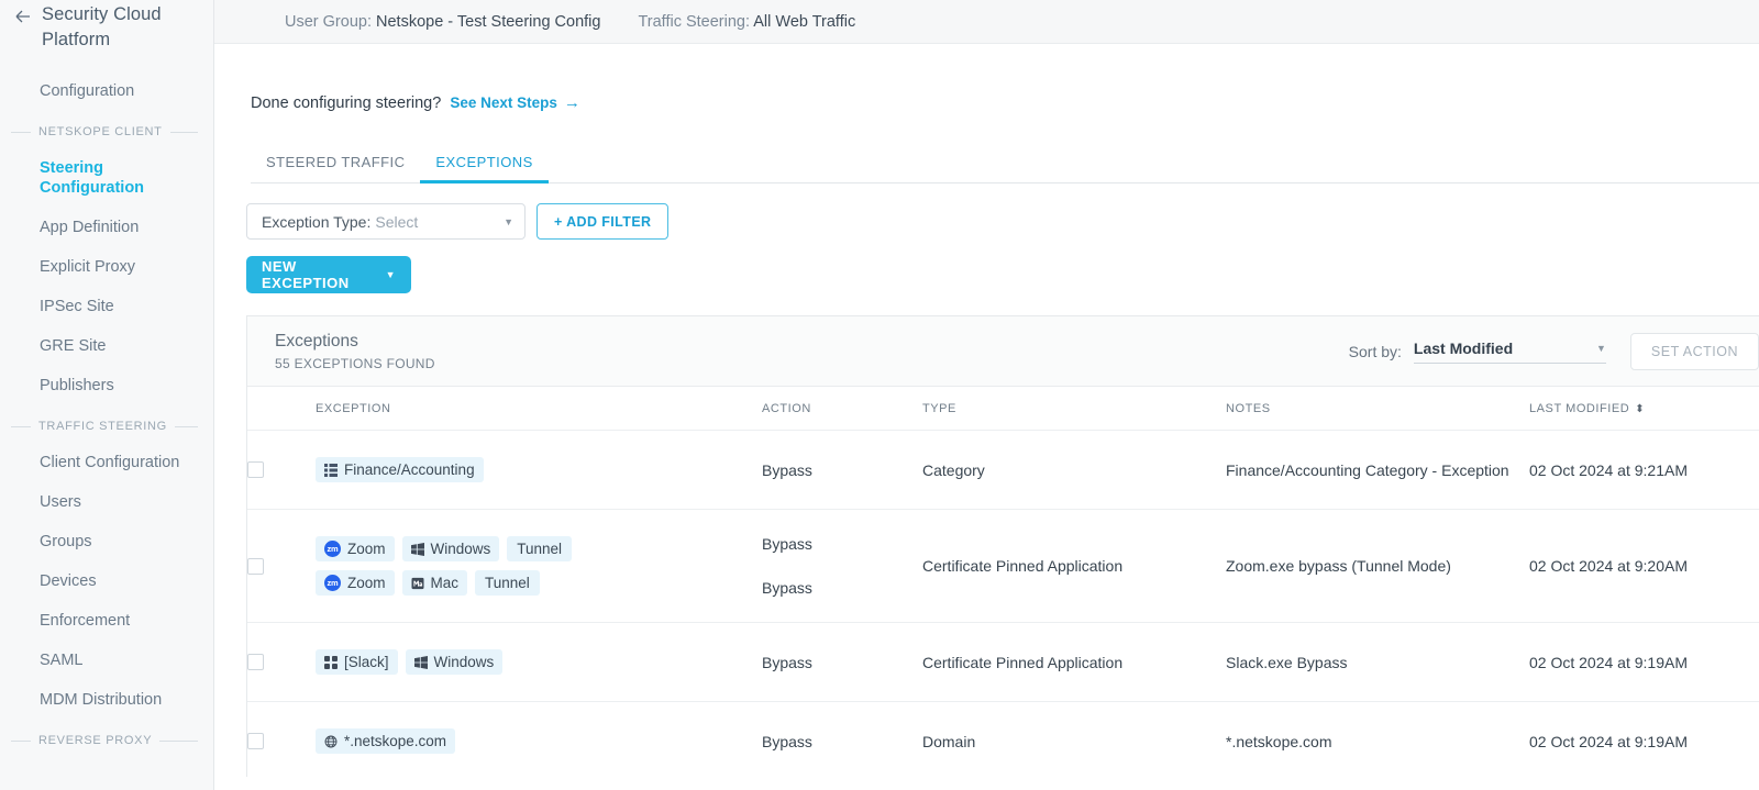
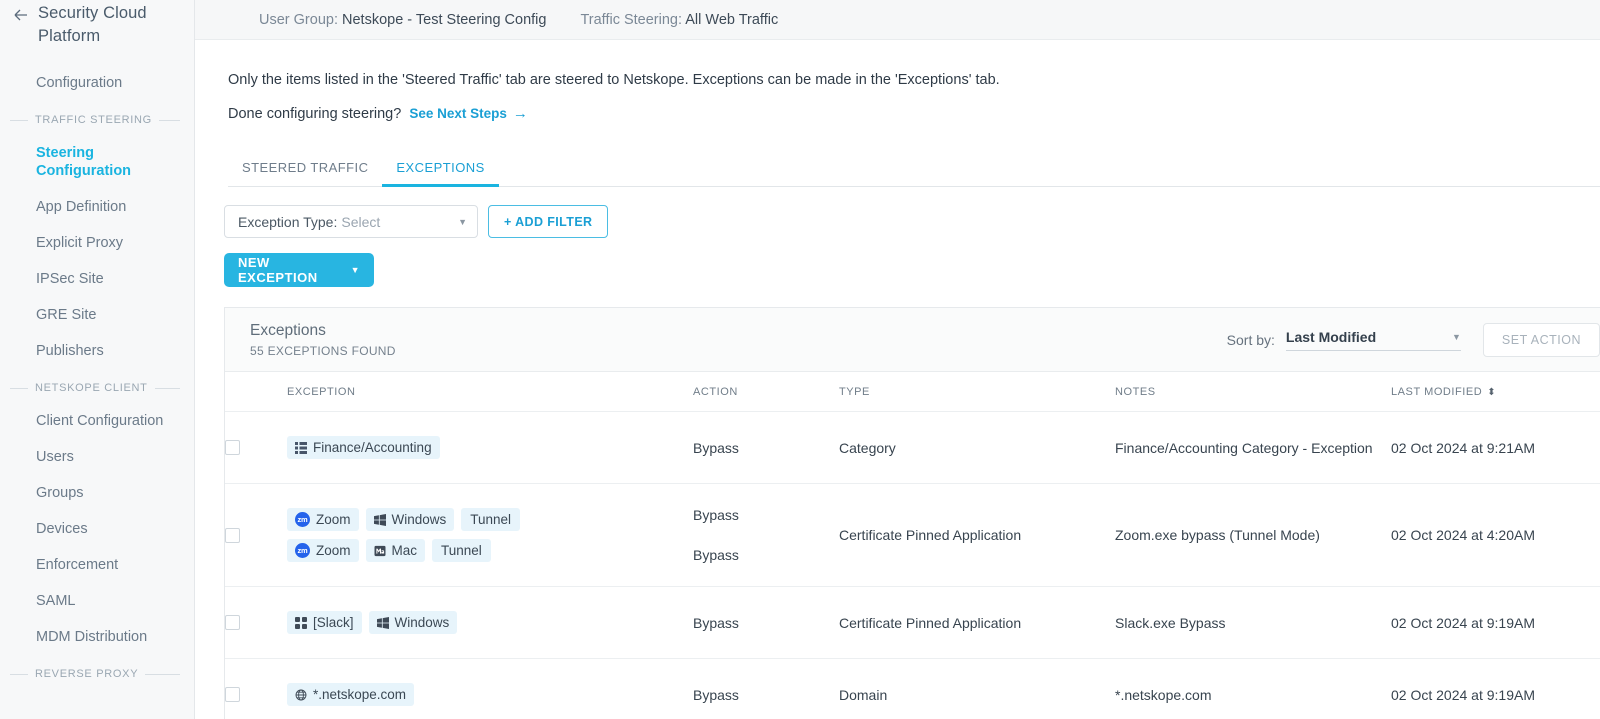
  Security Cloud Platform
  Configuration
- NETSKOPE CLIENT
+ TRAFFIC STEERING
  Steering Configuration
  App Definition
  Explicit Proxy
  IPSec Site
  GRE Site
  Publishers
- TRAFFIC STEERING
+ NETSKOPE CLIENT
  Client Configuration
  Users
  Groups
  Devices
  Enforcement
  SAML
  MDM Distribution
  REVERSE PROXY
  User Group: Netskope - Test Steering Config
  Traffic Steering: All Web Traffic
+ Only the items listed in the 'Steered Traffic' tab are steered to Netskope. Exceptions can be made in the 'Exceptions' tab.
  Done configuring steering?
  See Next Steps
  →
  STEERED TRAFFIC
  EXCEPTIONS
  Exception Type:
  Select
  ▼
  + ADD FILTER
  NEW EXCEPTION
  ▼
  Exceptions
  55 EXCEPTIONS FOUND
  Sort by:
  Last Modified
  ▼
  SET ACTION
  	EXCEPTION	ACTION	TYPE	NOTES	LAST MODIFIED ⬍
  	Finance/Accounting	Bypass	Category	Finance/Accounting Category - Exception	02 Oct 2024 at 9:21AM
- 	zm Zoom Windows Tunnel zm Zoom Mac Tunnel	Bypass Bypass	Certificate Pinned Application	Zoom.exe bypass (Tunnel Mode)	02 Oct 2024 at 9:20AM
+ 	zm Zoom Windows Tunnel zm Zoom Mac Tunnel	Bypass Bypass	Certificate Pinned Application	Zoom.exe bypass (Tunnel Mode)	02 Oct 2024 at 4:20AM
  	[Slack] Windows	Bypass	Certificate Pinned Application	Slack.exe Bypass	02 Oct 2024 at 9:19AM
  	*.netskope.com	Bypass	Domain	*.netskope.com	02 Oct 2024 at 9:19AM
